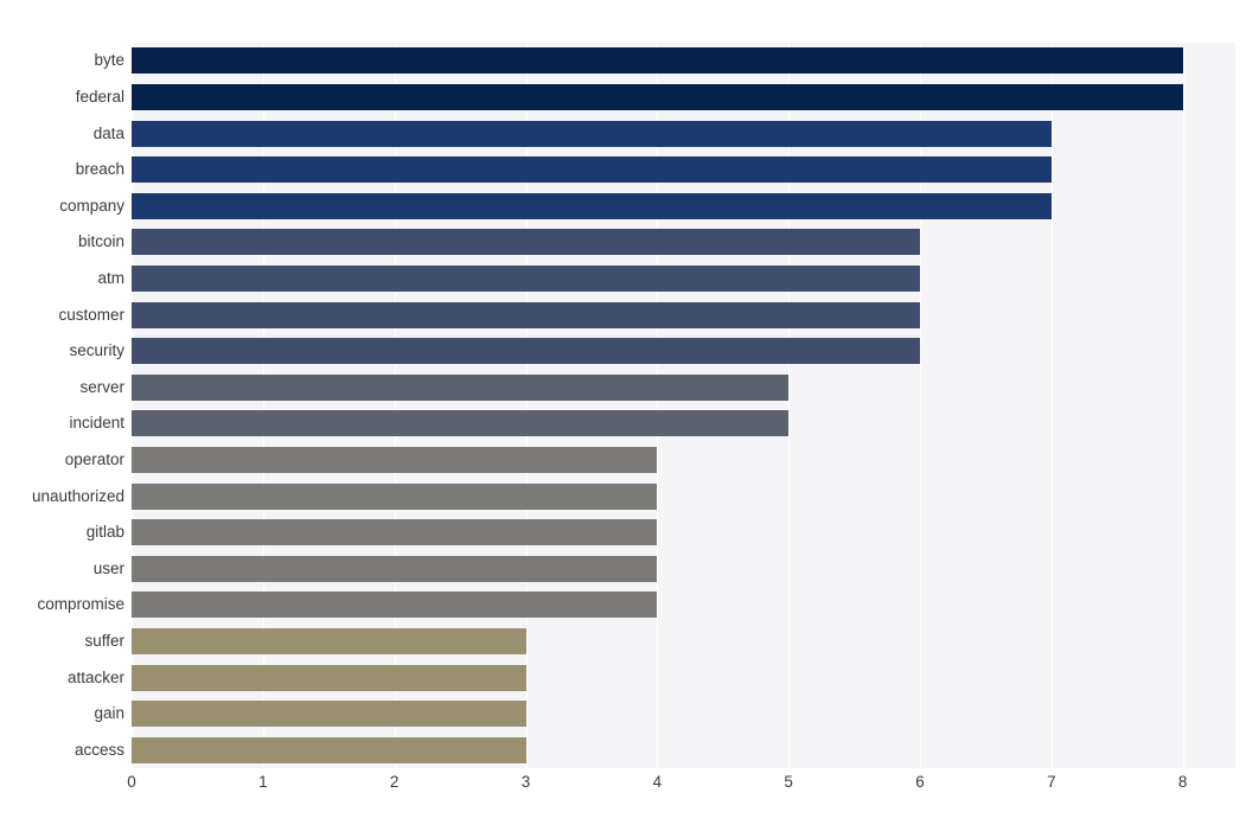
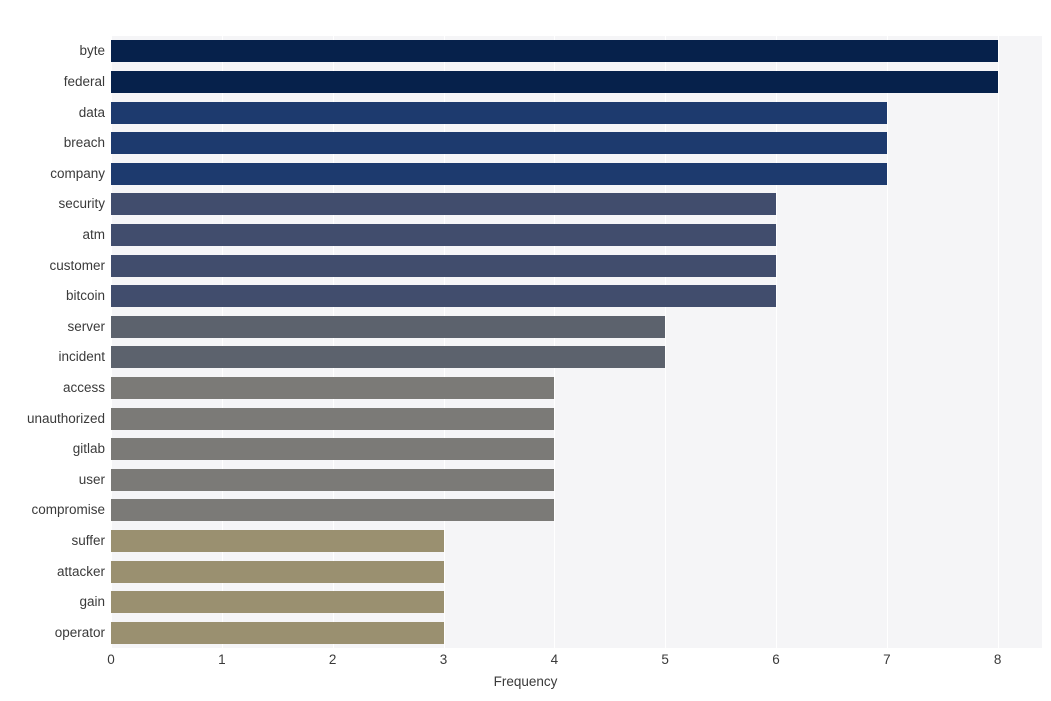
  byte
  federal
  data
  breach
  company
- bitcoin
+ security
  atm
  customer
- security
+ bitcoin
  server
  incident
- operator
+ access
  unauthorized
  gitlab
  user
  compromise
  suffer
  attacker
  gain
- access
+ operator
  0
  1
  2
  3
  4
  5
  6
  7
  8
+ Frequency
